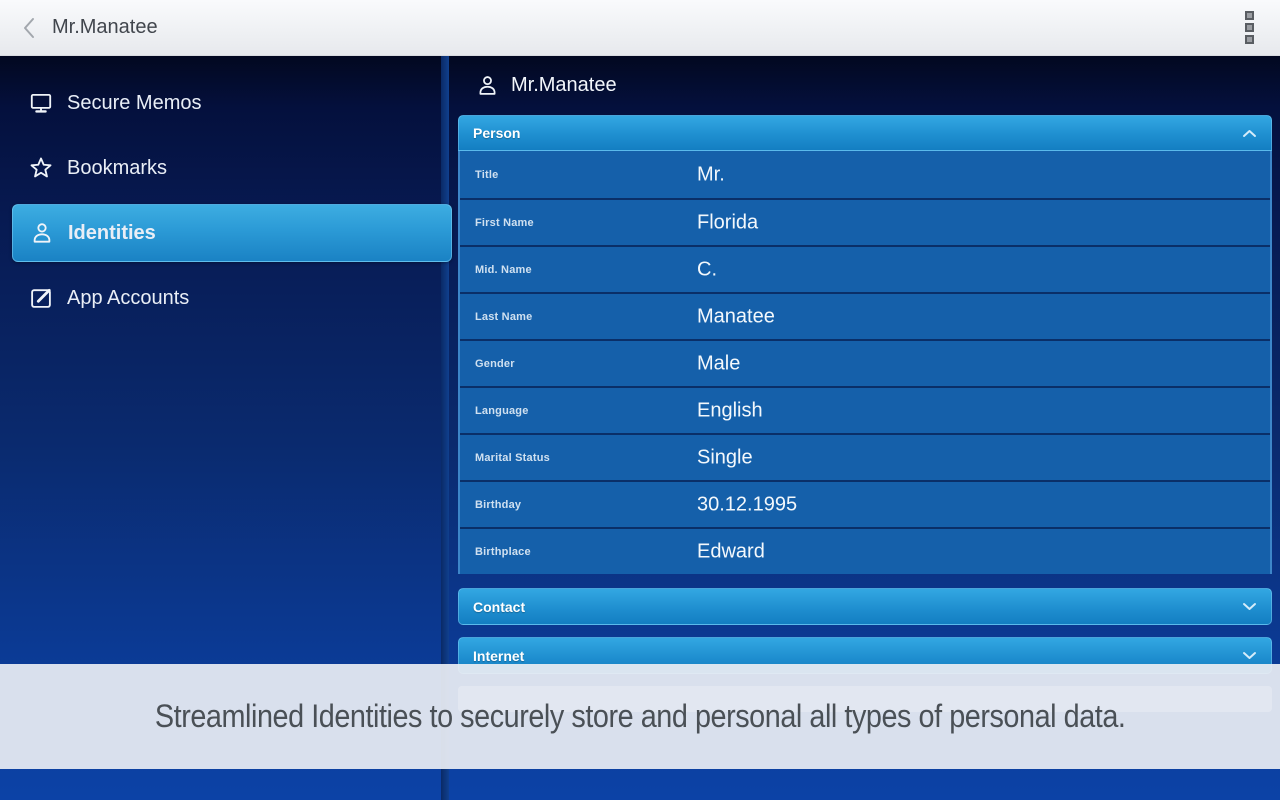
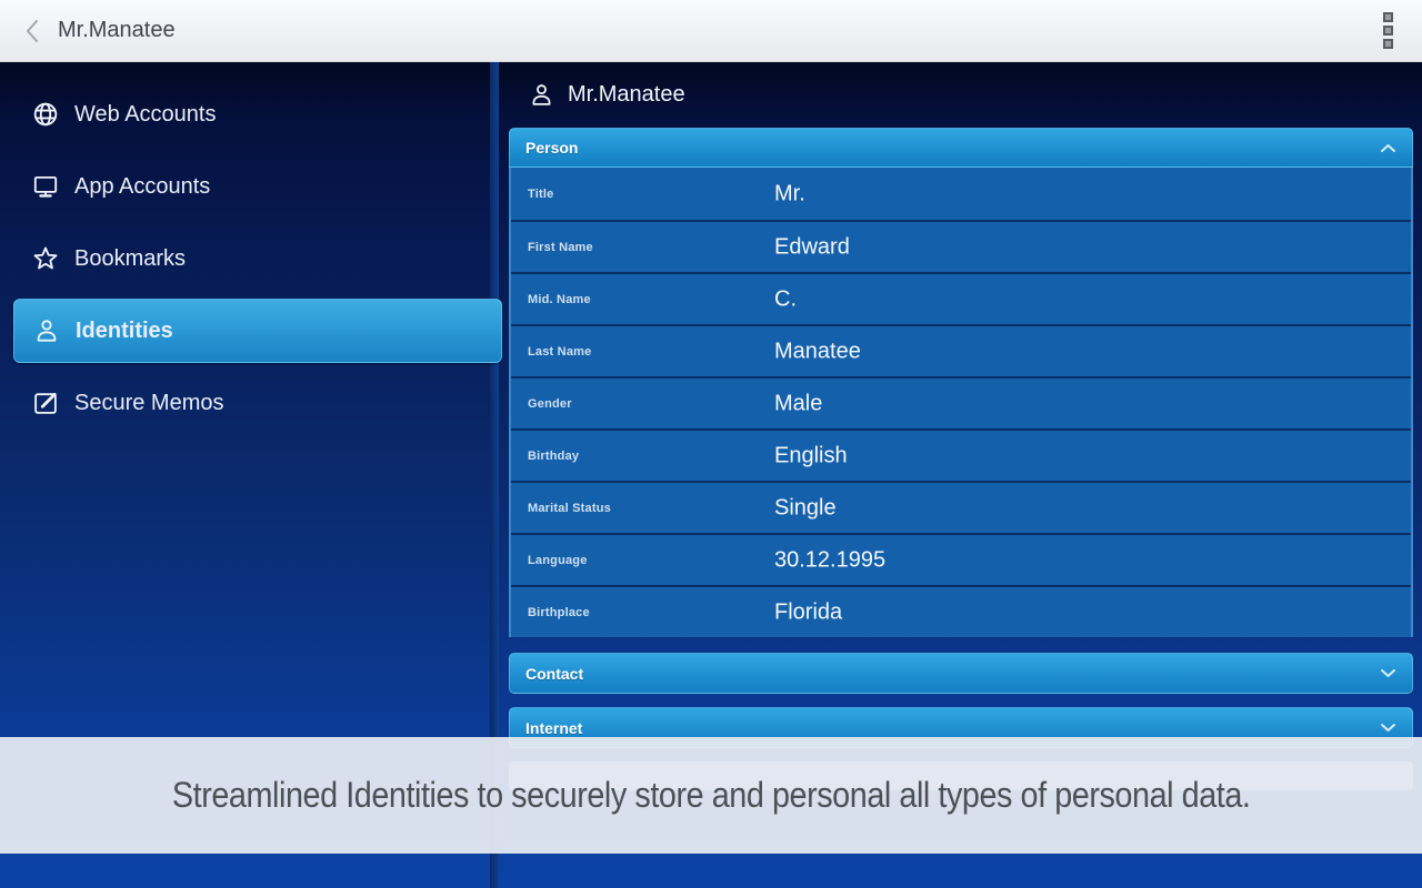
  Mr.Manatee
+ Web Accounts
- Secure Memos
+ App Accounts
  Bookmarks
  Identities
- App Accounts
+ Secure Memos
  Mr.Manatee
  Person
  Title
  Mr.
  First Name
- Florida
+ Edward
  Mid. Name
  C.
  Last Name
  Manatee
  Gender
  Male
- Language
+ Birthday
  English
  Marital Status
  Single
- Birthday
+ Language
  30.12.1995
  Birthplace
- Edward
+ Florida
  Contact
  Internet
  Streamlined Identities to securely store and personal all types of personal data.
